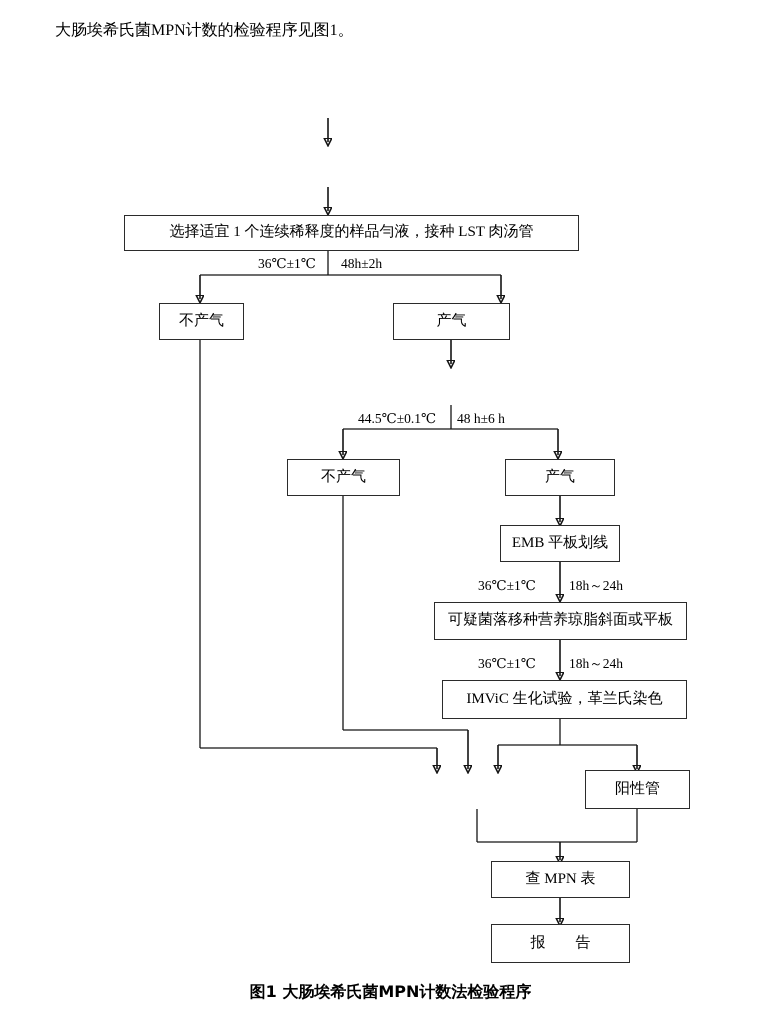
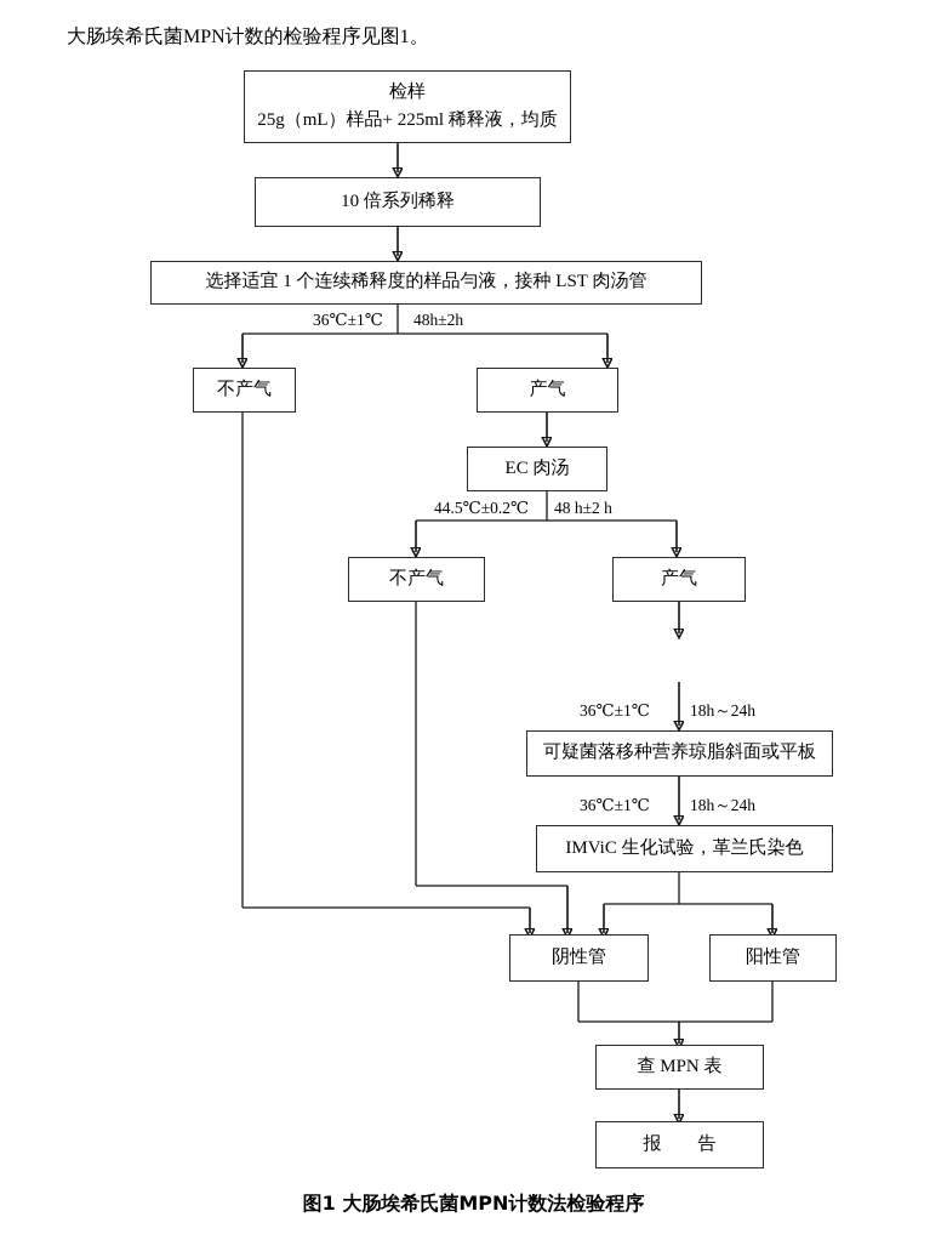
  大肠埃希氏菌MPN计数的检验程序见图1。
+ 检样
+ 25g（mL）样品+ 225ml 稀释液，均质
+ 10 倍系列稀释
  选择适宜 1 个连续稀释度的样品勻液，接种 LST 肉汤管
  36℃±1℃
  48h±2h
  不产气
  产气
+ EC 肉汤
- 44.5℃±0.1℃
+ 44.5℃±0.2℃
- 48 h±6 h
+ 48 h±2 h
  不产气
  产气
- EMB 平板划线
  36℃±1℃
  18h～24h
  可疑菌落移种营养琼脂斜面或平板
  36℃±1℃
  18h～24h
  IMViC 生化试验，革兰氏染色
+ 阴性管
  阳性管
  查 MPN 表
  报 告
  图1 大肠埃希氏菌MPN计数法检验程序
